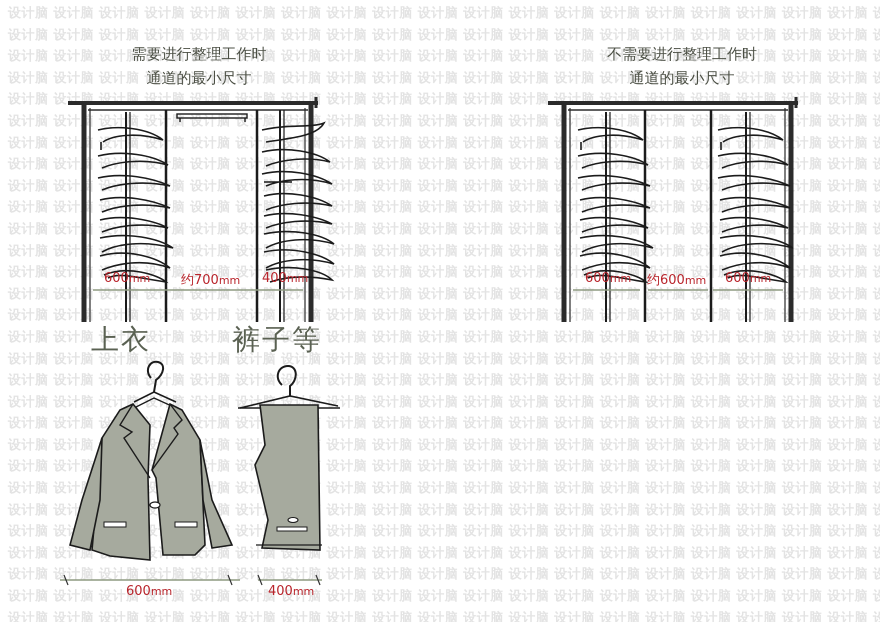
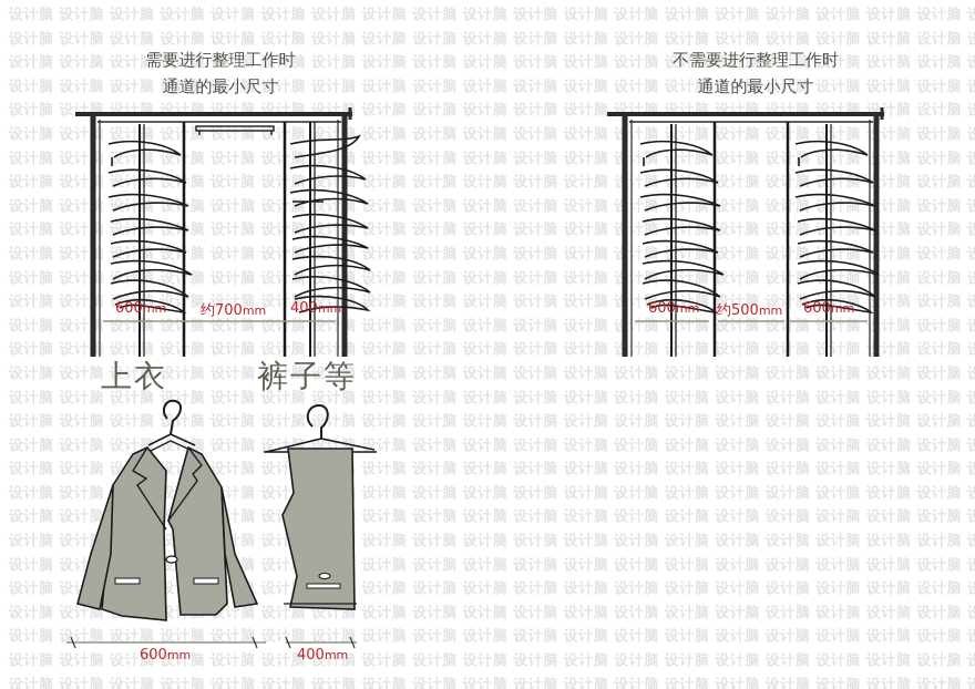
  设计脑 设计脑 设计脑 设计脑 设计脑 设计脑 设计脑 设计脑 设计脑 设计脑 设计脑 设计脑 设计脑 设计脑 设计脑 设计脑 设计脑 设计脑 设计脑
  设计脑 设计脑 设计脑 设计脑 设计脑 设计脑 设计脑 设计脑 设计脑 设计脑 设计脑 设计脑 设计脑 设计脑 设计脑 设计脑 设计脑 设计脑 设计脑
  设计脑 设计脑 设计脑 设计脑 设计脑 设计脑 设计脑 设计脑 设计脑 设计脑 设计脑 设计脑 设计脑 设计脑 设计脑 设计脑 设计脑 设计脑 设计脑
  设计脑 设计脑 设计脑 设计脑 设计脑 设计脑 设计脑 设计脑 设计脑 设计脑 设计脑 设计脑 设计脑 设计脑 设计脑 设计脑 设计脑 设计脑 设计脑
  设计脑 设计脑 设计脑 设计脑 设计脑 设计脑 设计 设计脑 设计脑 设计脑 设计脑 设计脑 设计脑 设计脑 设计脑 设计脑 设计脑 设计脑 设计脑
  设计脑 设计脑 设计脑 设脑 设计脑 设脑 设计脑 设计脑 设计脑 设计脑 设计脑 设计脑 设计脑计脑 设计脑 设脑 设计脑计脑 设计脑
  设计脑 设计脑 设计脑 设脑 设计脑 设脑 设计脑 设计脑 设计脑 设计脑 设计脑 设计脑 设计脑计脑 设计脑 设脑 设计脑计脑 设计脑
  设计脑 设计脑 设计脑 设脑 设计脑 设 设计脑 设计脑 设计脑 设计脑 设计脑 设计脑 设计脑计脑 设计脑 设脑 设计脑计脑 设计脑
  设计脑 设计脑 设计脑 设脑 设计脑 设脑 设计脑 设计脑 设计脑 设计脑 设计脑 设计脑 设计脑计脑 设计脑 设脑 设计脑计脑 设计脑
  设计脑 设计脑 设计脑 设脑 设计脑 设 设计脑 设计脑 设计脑 设计脑 设计脑 设计脑 设计脑计脑 设计脑 设脑 设计脑计脑 设计脑
  设计脑 设计脑 设计脑 设脑 设计脑 设脑 设计脑 设计脑 设计脑 设计脑 设计脑 设计脑 设计计脑 设计脑 设脑 设计脑计脑 设计脑
  设计脑 设计脑 设计脑 设脑 设计脑 设 设脑 设计脑 设计脑 设计脑 设计脑 设计脑 设计脑计脑 设计脑 设 设计脑计脑 设计脑
  设计脑 设计脑 设计脑 设脑 设计脑 设脑 设计脑 设计脑 设计脑 设计脑 设计脑 设计脑 设计脑脑 设计脑 设脑 设计脑计脑 设计脑
  设计脑 设计脑 设计脑 设脑 设计脑 设脑 设计脑 设计脑 设计脑 设计脑 设计脑 设计脑 设计脑计脑 设计脑 设脑 设计脑计脑 设计脑
  设计脑 设计脑 设计脑 设脑 设计脑 设脑 设计脑 设计脑 设计脑 设计脑 设计脑 设计脑 设计脑计脑 设计脑 设脑 设计脑计脑 设计脑
  设计脑 设计脑 设计脑 设计脑 设计脑 设计脑 设计脑 设计脑 设计脑 设计脑 设计脑 设计脑 设计脑 设计脑 设计脑 设计脑 设计脑 设计脑 设计脑
  设计脑 设计脑 设计脑 设计脑 设计脑 设计脑 设计脑 设计脑 设计脑 设计脑 设计脑 设计脑 设计脑 设计脑 设计脑 设计脑 设计脑 设计脑 设计脑
  设计脑 设计脑 设计脑 设计脑 设计脑 设计脑 设计脑 设计脑 设计脑 设计脑 设计脑 设计脑 设计脑 设计脑 设计脑 设计脑 设计脑 设计脑 设计脑
  设计脑 设计脑 设计脑 设计脑 设计脑 设计脑 设计脑 设计脑 设计脑 设计脑 设计脑 设计脑 设计脑 设计脑 设计脑 设计脑 设计脑 设计脑 设计脑
  设计脑 设计脑 设 设 设计脑 设计 设计脑 设计脑 设计脑 设计脑 设计脑 设计脑 设计脑 设计脑 设计脑 设计脑 设计脑 设计脑
  设计脑 设计脑 设计脑 设计 设计脑 设计脑 设计脑 设计脑 设计脑 设计脑 设计脑 设计脑 设计脑 设计脑 设计脑 设计脑
  设计脑 设计脑 设计脑 设计脑 设计脑 设计脑 设计脑 设计脑 设计脑 设计脑 设计脑 设计脑 设计脑 设计脑 设计脑 设计脑 设计脑
  设计脑 设计脑 设计脑 设计脑 设计脑 设计脑 设计脑 设计脑 设计脑 设计脑 设计脑 设计脑 设计脑 设计脑 设计脑 设计脑 设计脑 设计脑 设计脑
  设计脑 设计脑 设计脑 设计脑 设计脑 设计脑 设计脑 设计脑 设计脑 设计脑 设计脑 设计脑 设计脑 设计脑 设计脑 设计脑 设计脑 设计脑 设计脑
  设计脑 设计脑 设计脑 设计脑 设计脑 设计脑 设计脑 设计脑 设计脑 设计脑 设计脑 设计脑 设计脑 设计脑 设计脑 设计脑 设计脑 设计脑 设计脑
  需要进行整理工作时
  通道的最小尺寸
  不需要进行整理工作时
  通道的最小尺寸
  600mm
  约700mm
  400mm
  600mm
- 约600mm
+ 约500mm
  600mm
  上衣
  裤子等
  600mm
  400mm
